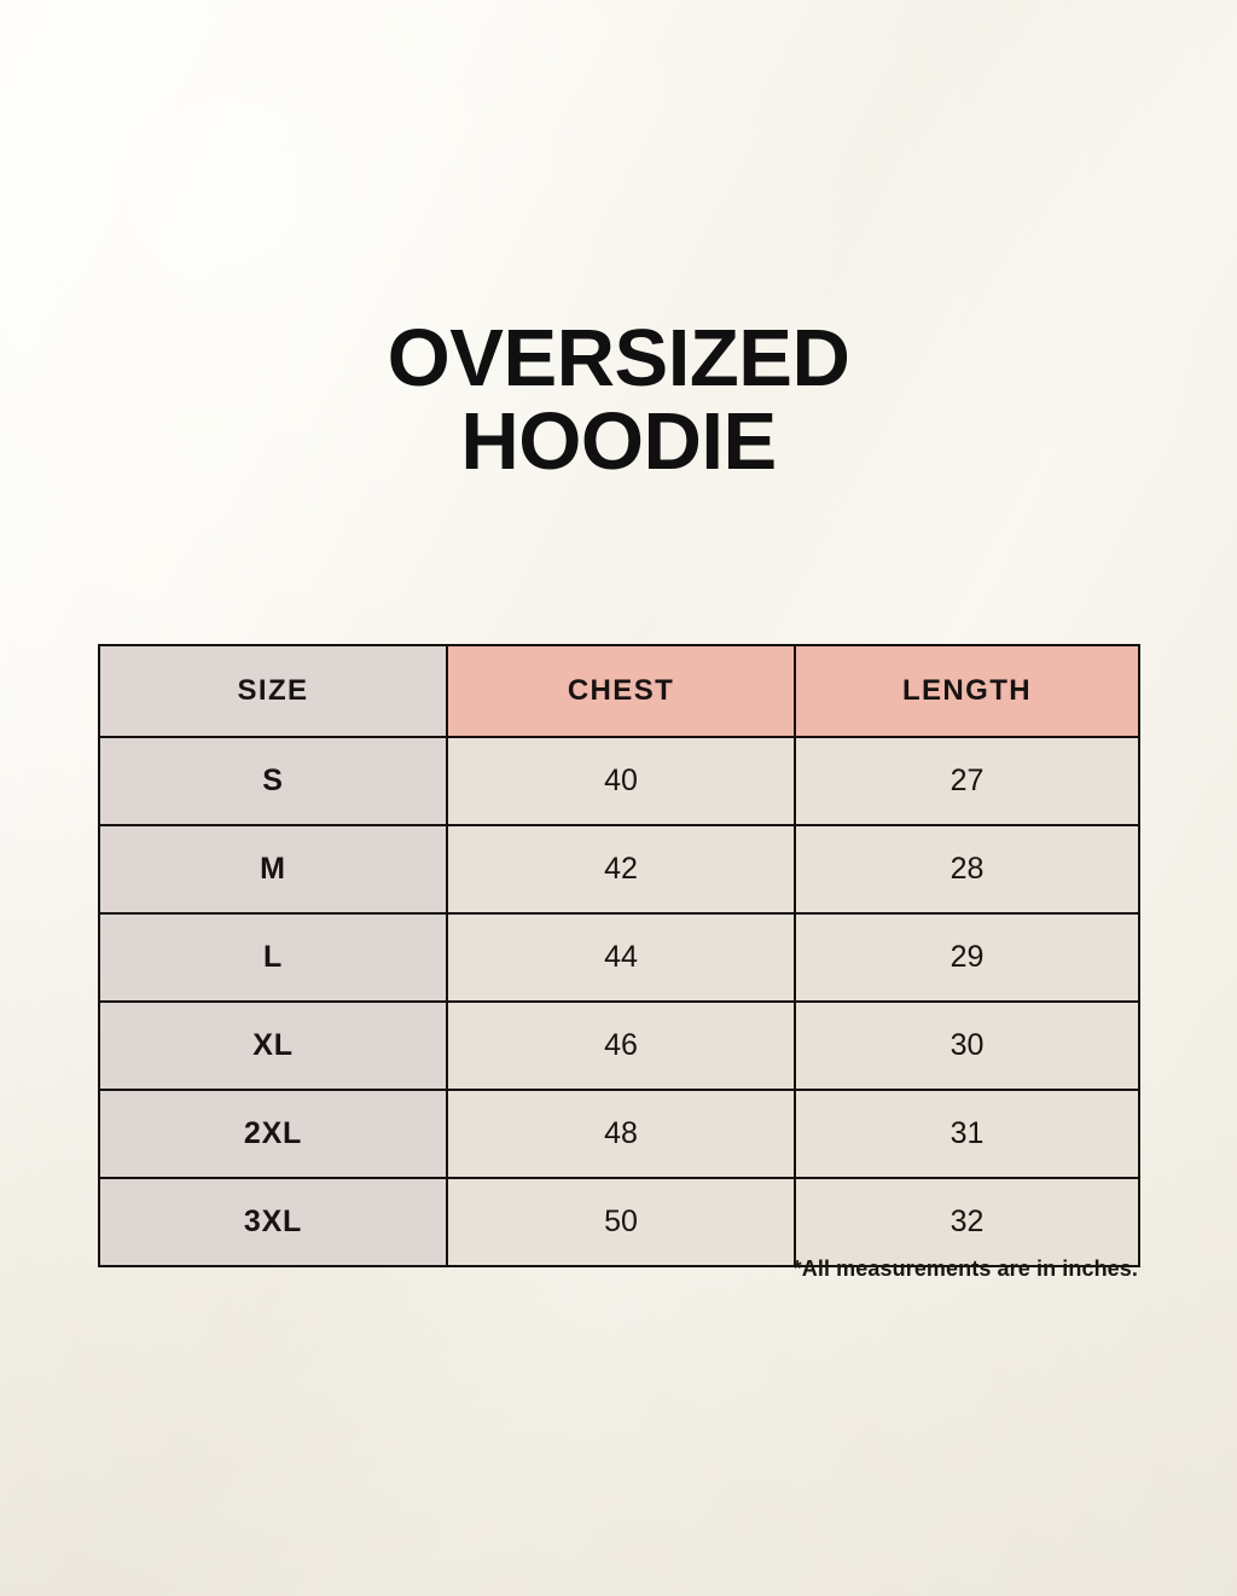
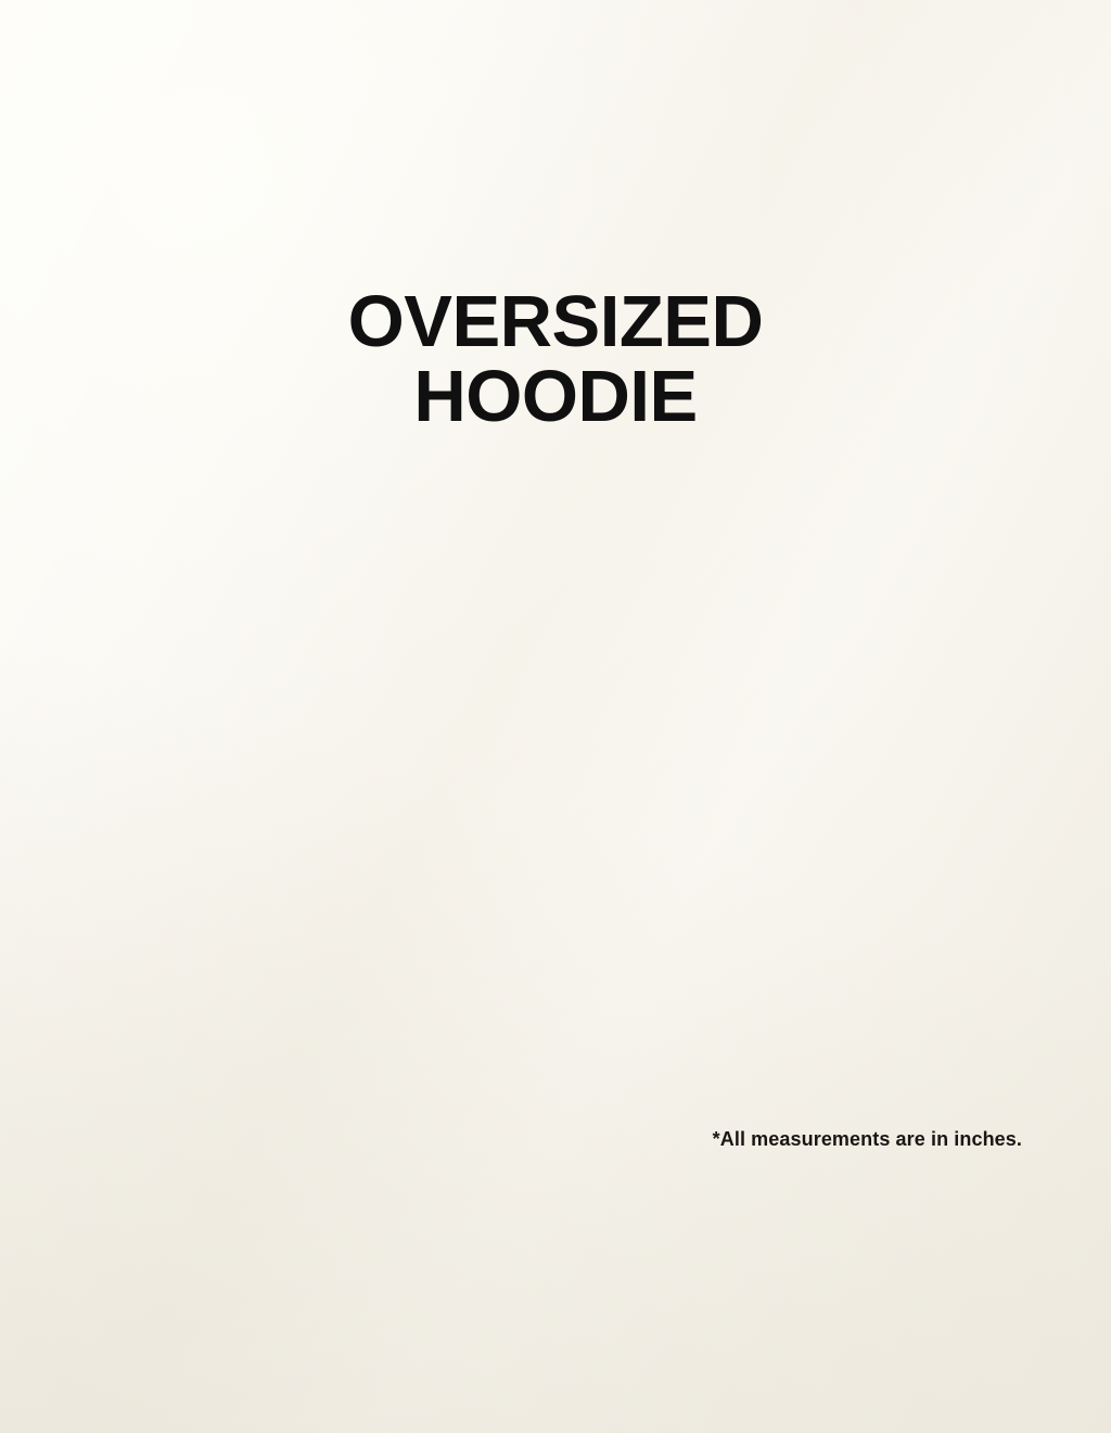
  OVERSIZED
  HOODIE
- SIZE	CHEST	LENGTH
- S	40	27
- M	42	28
- L	44	29
- XL	46	30
- 2XL	48	31
- 3XL	50	32
  *All measurements are in inches.
